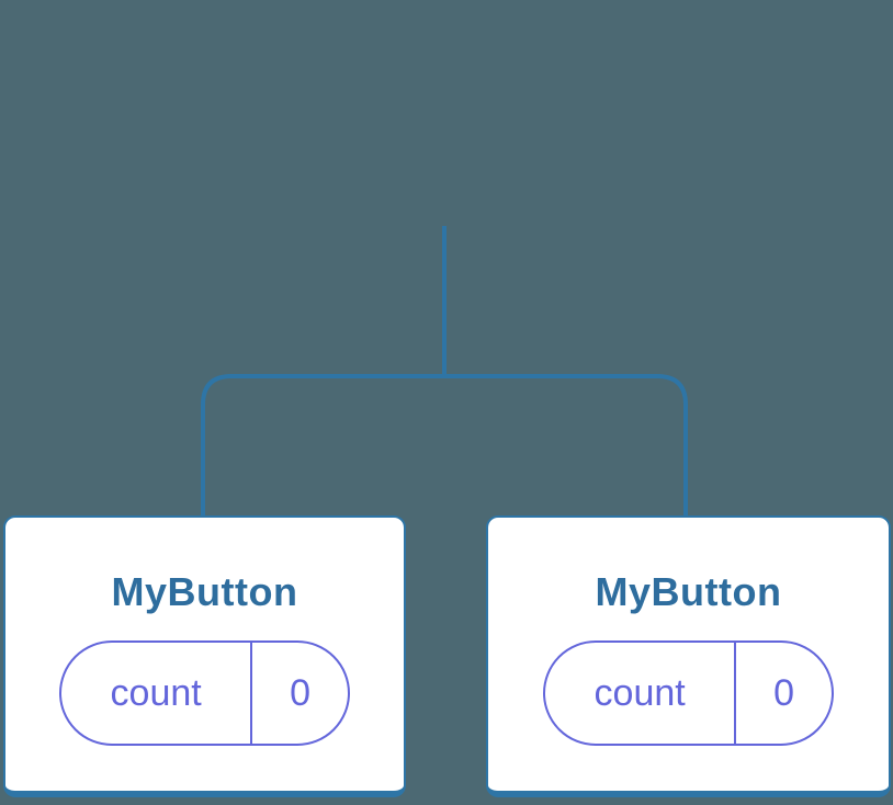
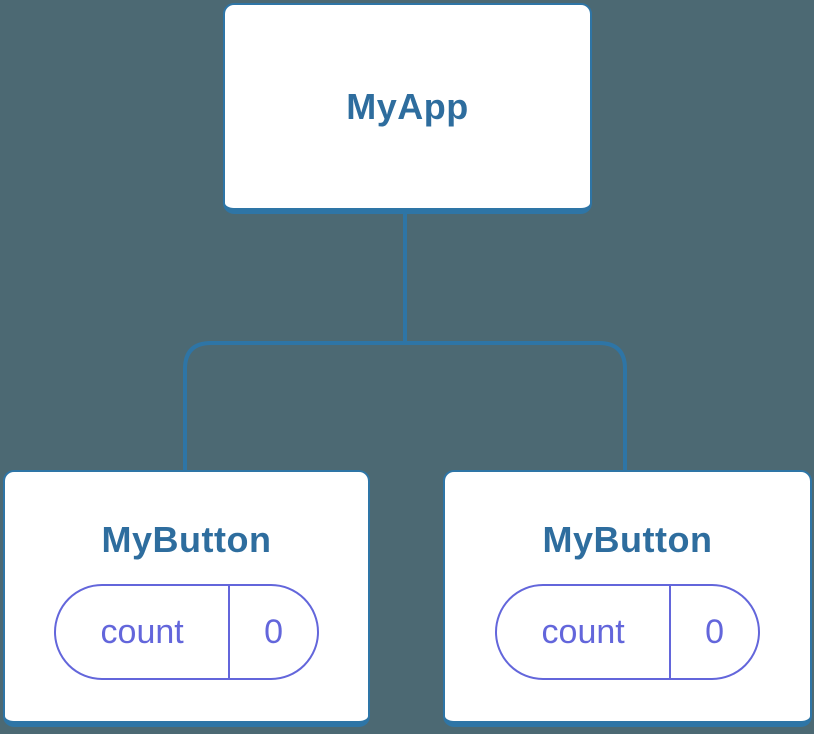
+ MyApp
  MyButton
  count
  0
  MyButton
  count
  0
